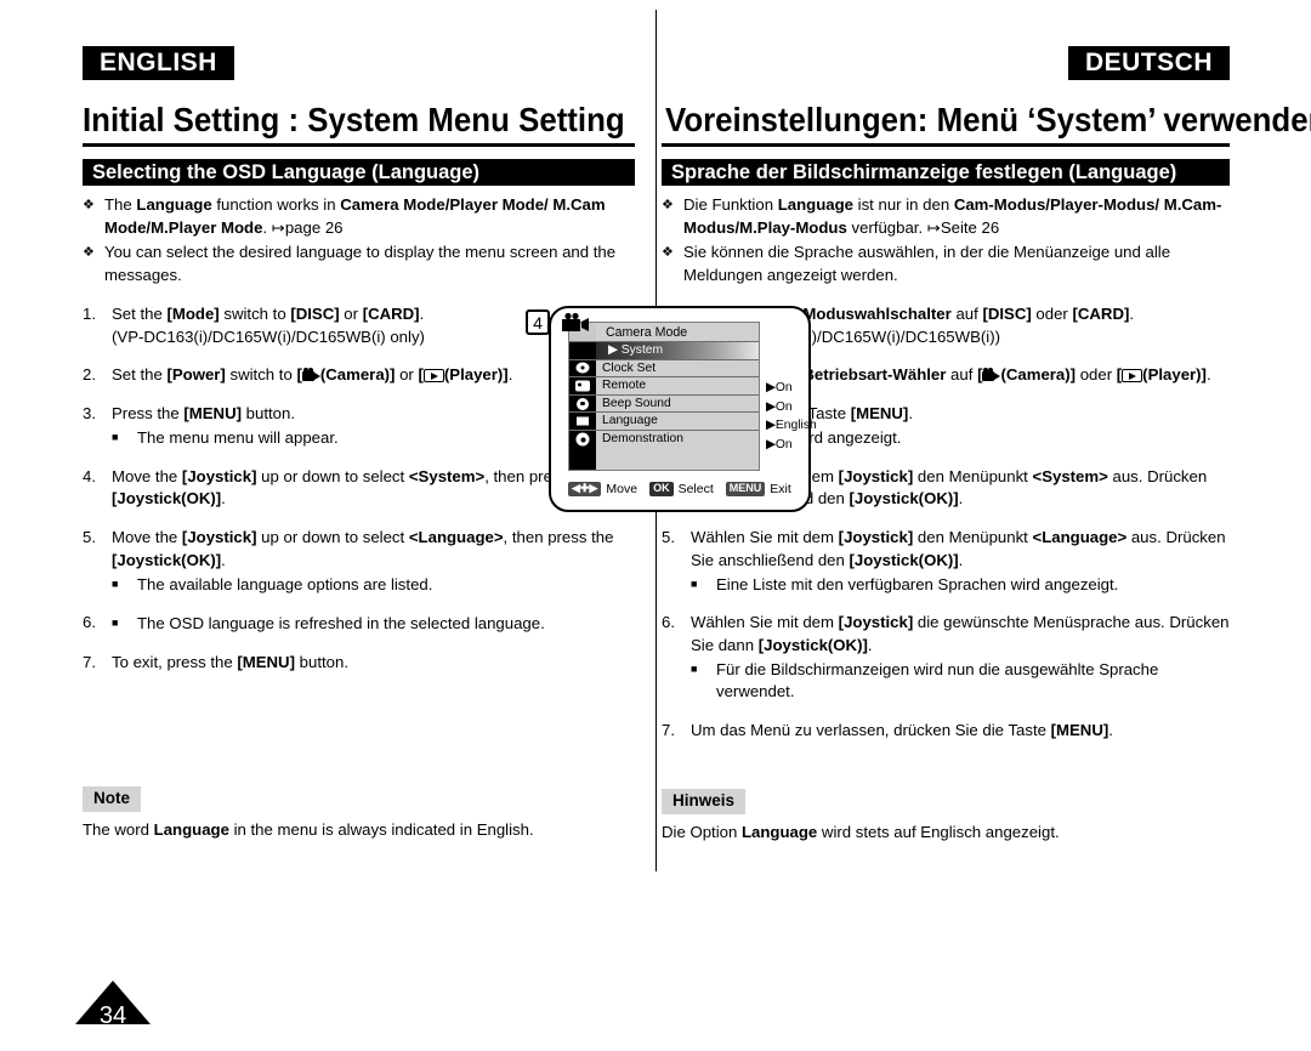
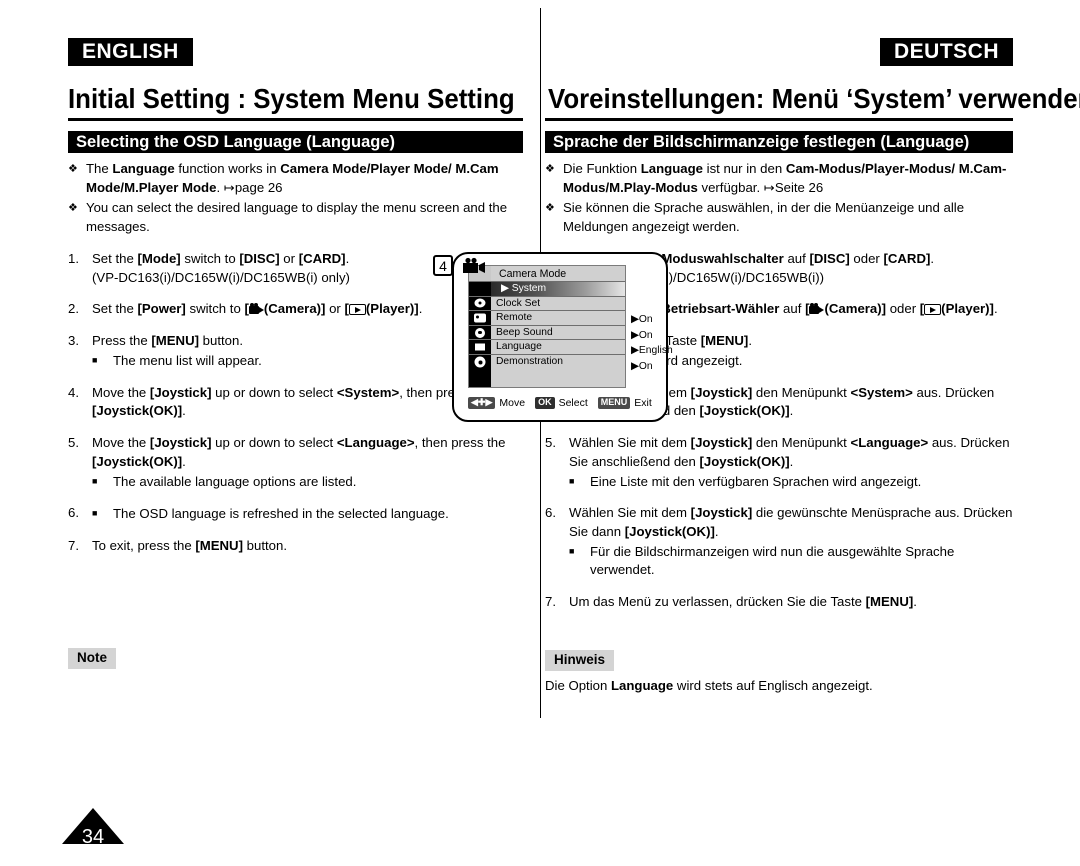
  ENGLISH
  DEUTSCH
  Initial Setting : System Menu Setting
  Voreinstellungen: Menü ‘System’ verwende
  Selecting the OSD Language (Language)
  Sprache der Bildschirmanzeige festlegen (Language)
  ❖
  The Language function works in Camera Mode/Player Mode/ M.Cam Mode/M.Player Mode. ↦page 26
  ❖
  You can select the desired language to display the menu screen and the messages.
  1.
  Set the [Mode] switch to [DISC] or [CARD].
  (VP-DC163(i)/DC165W(i)/DC165WB(i) only)
  2.
  Set the [Power] switch to [ (Camera)] or [ (Player)].
  3.
  Press the [MENU] button.
  ■
- The menu menu will appear.
+ The menu list will appear.
  4.
  Move the [Joystick] up or down to select <System>, then pr [Joystick(OK)].
  5.
  Move the [Joystick] up or down to select <Language>, then press the [Joystick(OK)].
  ■
  The available language options are listed.
  6.
  ■
  The OSD language is refreshed in the selected language.
  7.
  To exit, press the [MENU] button.
  ❖
  Die Funktion Language ist nur in den Cam-Modus/Player-Modus/ M.Cam-Modus/M.Play-Modus verfügbar. ↦Seite 26
  ❖
  Sie können die Sprache auswählen, in der die Menüanzeige und alle Meldungen angezeigt werden.
  Moduswahlschalter auf [DISC] oder [CARD].
  etriebsart-Wähler auf [ (Camera)] oder [ (Player)].
  5.
  Wählen Sie mit dem [Joystick] den Menüpunkt <Language> aus. Drücken Sie anschließend den [Joystick(OK)].
  ■
  Eine Liste mit den verfügbaren Sprachen wird angezeigt.
  6.
  Wählen Sie mit dem [Joystick] die gewünschte Menüsprache aus. Drücken Sie dann [Joystick(OK)].
  ■
  Für die Bildschirmanzeigen wird nun die ausgewählte Sprache verwendet.
  7.
  Um das Menü zu verlassen, drücken Sie die Taste [MENU].
  Note
- The word Language in the menu is always indicated in English.
  Hinweis
  Die Option Language wird stets auf Englisch angezeigt.
  4
  Camera Mode
  ▶ System
  Clock Set
  Remote
  Beep Sound
  Language
  Demonstration
  ▶On
  ▶On
  ▶English
  ▶On
  ◀✚▶
  Move
  OK
  Select
  MENU
  Exit
  34
